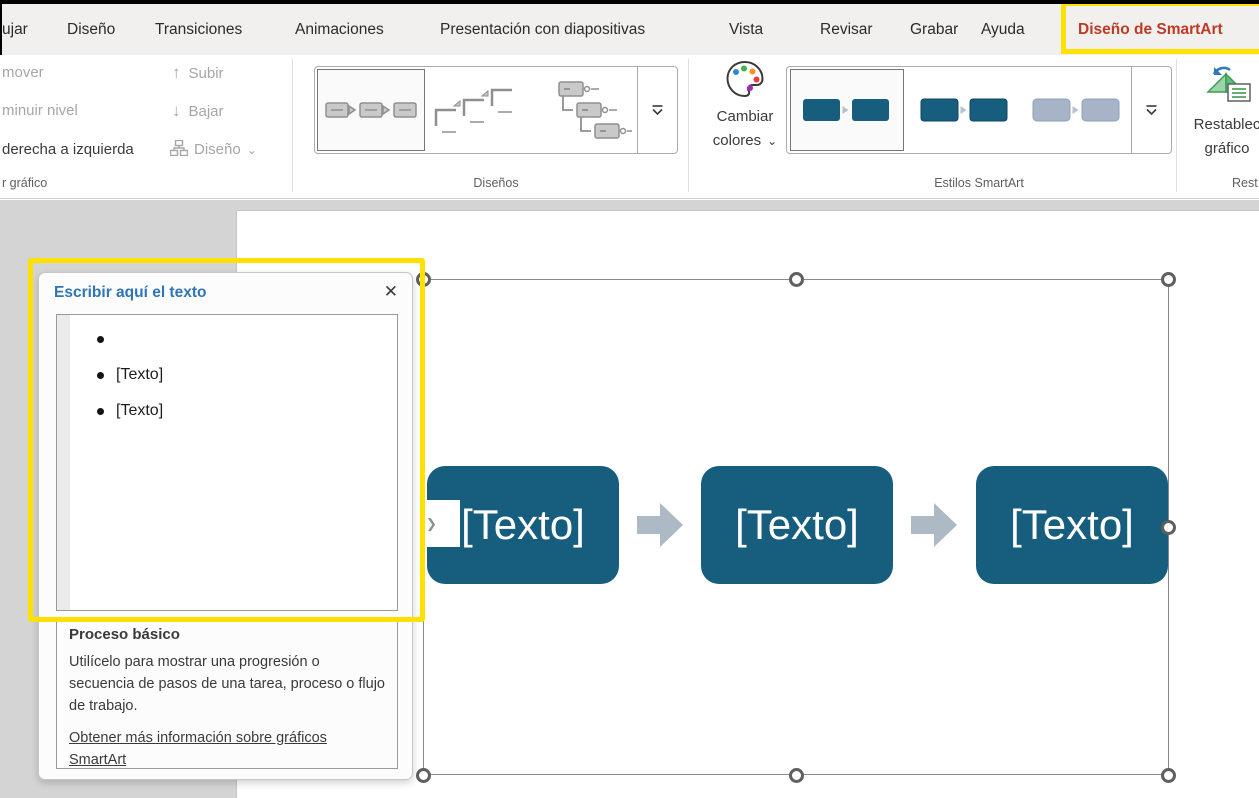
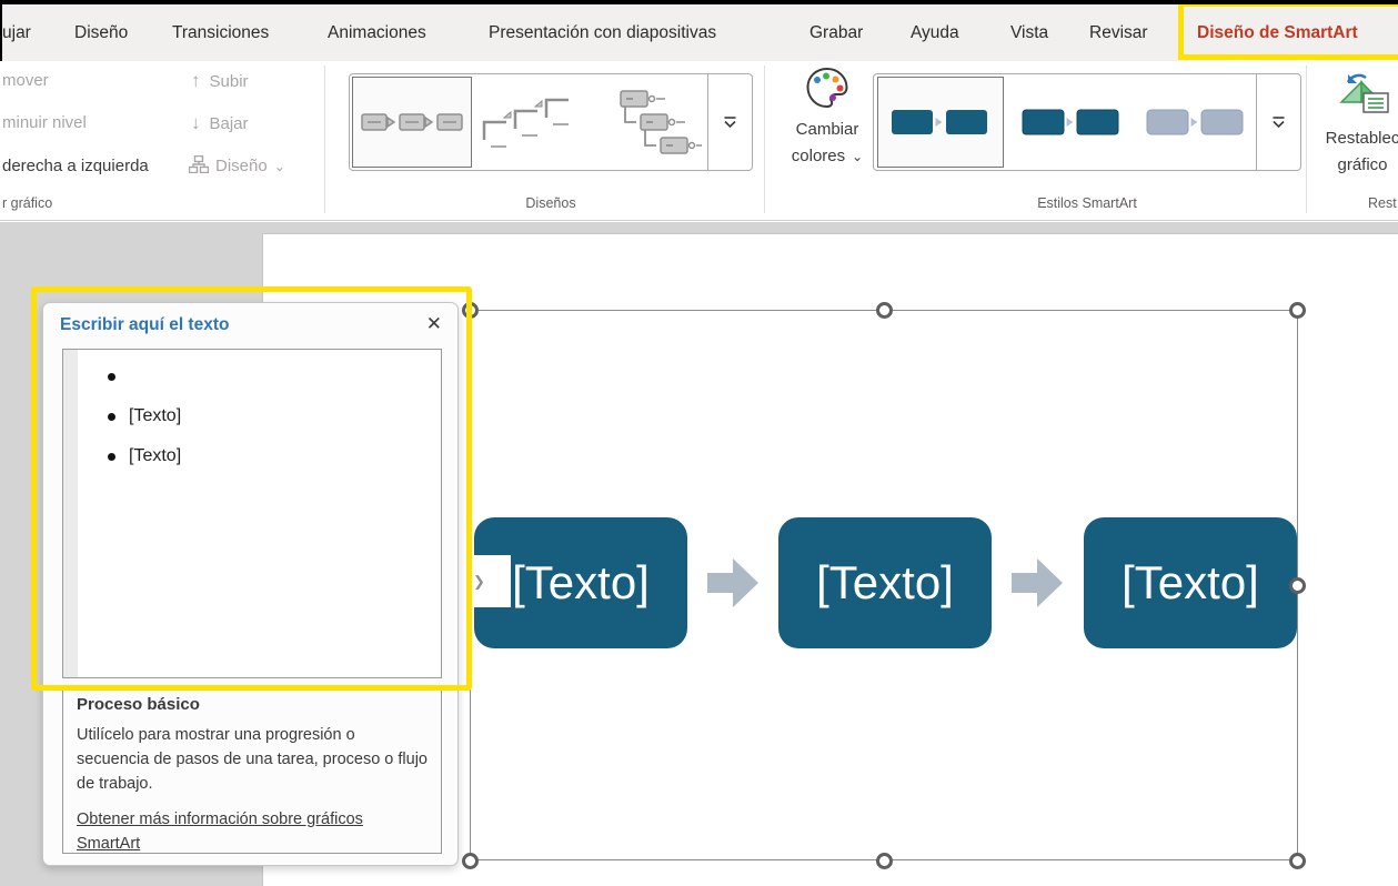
  ujar
  Diseño
  Transiciones
  Animaciones
  Presentación con diapositivas
- Vista
+ Grabar
- Revisar
+ Ayuda
- Grabar
+ Vista
- Ayuda
+ Revisar
  Diseño de SmartArt
  mover
  minuir nivel
  derecha a izquierda
  ↑ Subir
  ↓ Bajar
  Diseño ⌄
  r gráfico
  Diseños
  Cambiar
  colores ⌄
  Estilos SmartArt
  Restablec
  gráfico
  Rest
  [Texto]
  [Texto]
  [Texto]
  ❯
  Escribir aquí el texto
  ✕
  [Texto]
  [Texto]
  Proceso básico
  Utilícelo para mostrar una progresión o secuencia de pasos de una tarea, proceso o flujo de trabajo.
  Obtener más información sobre gráficos SmartArt
